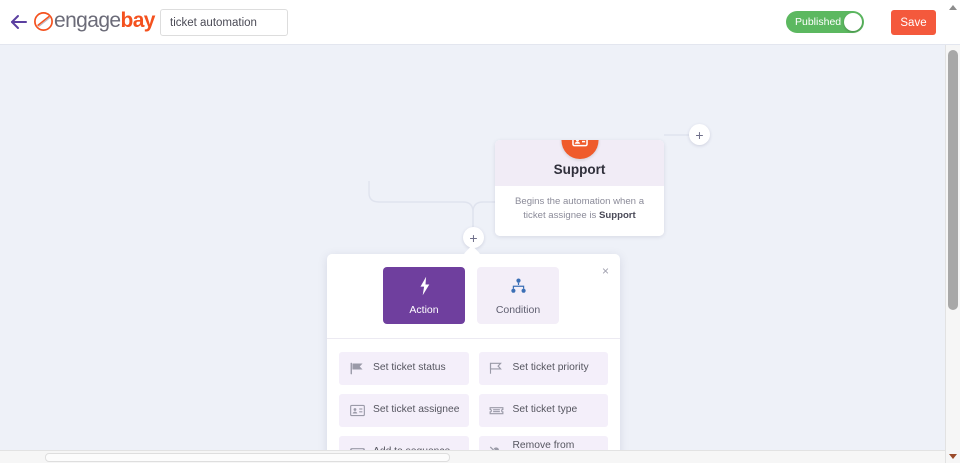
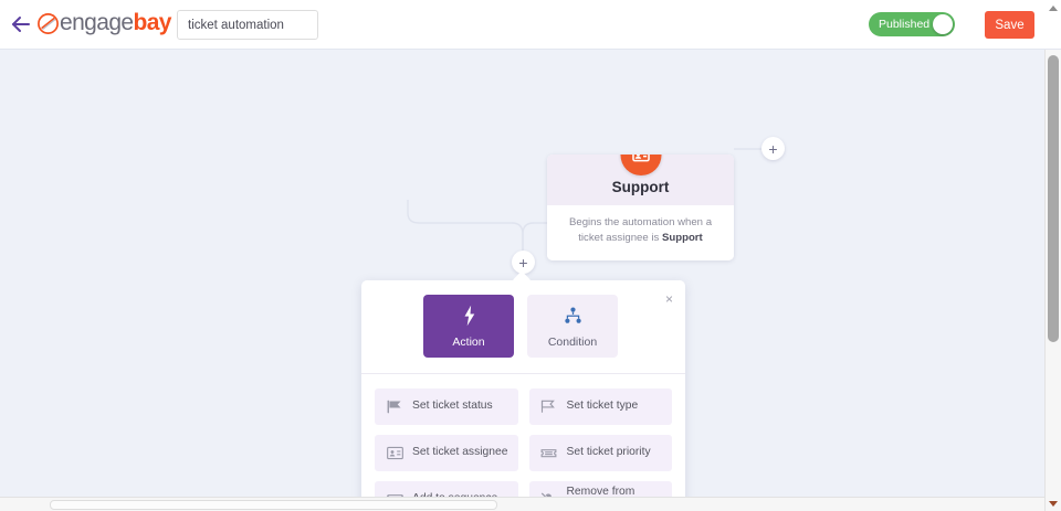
  engagebay
  ticket automation
  Published
  Save
  Support
  Begins the automation when a ticket assignee is Support
  +
  +
  ×
  Action
  Condition
  Set ticket status
- Set ticket priority
+ Set ticket type
  Set ticket assignee
- Set ticket type
+ Set ticket priority
